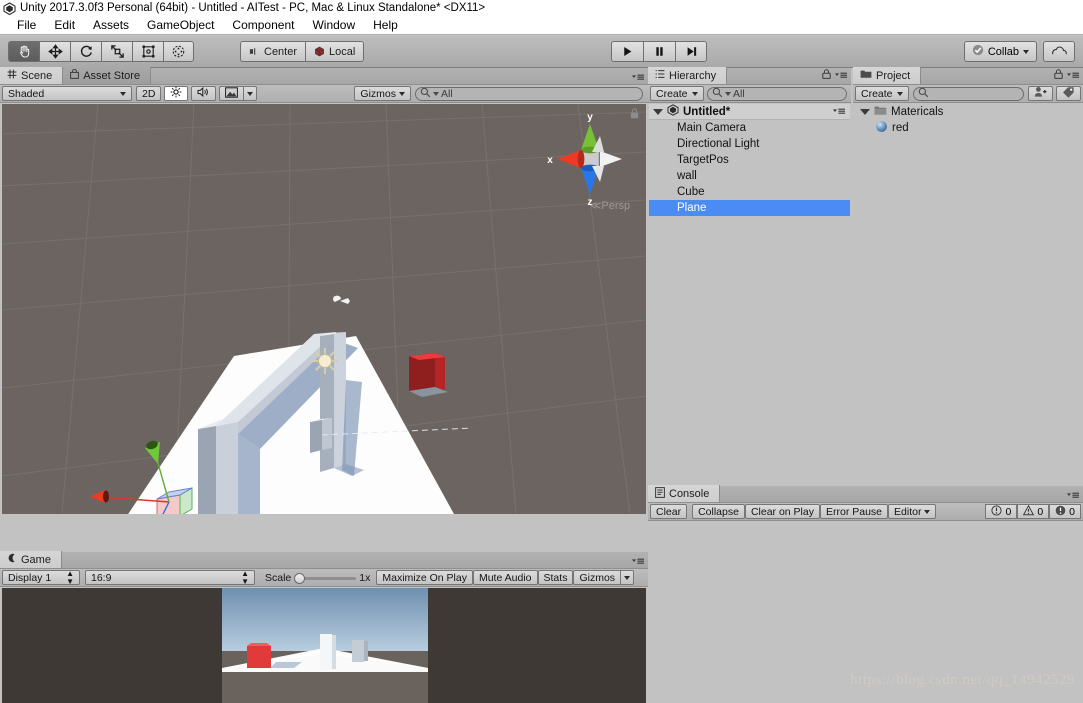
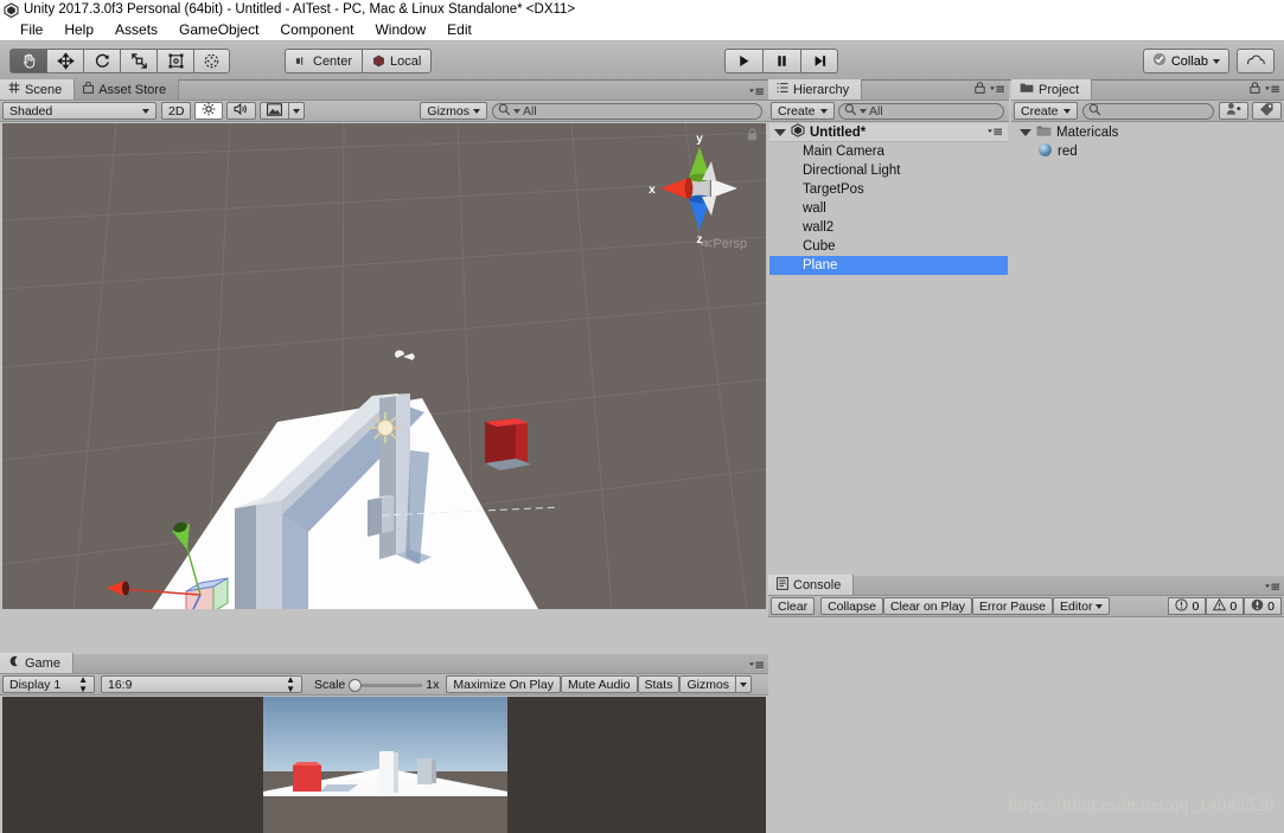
  Unity 2017.3.0f3 Personal (64bit) - Untitled - AITest - PC, Mac & Linux Standalone* <DX11>
  File
- Edit
+ Help
  Assets
  GameObject
  Component
  Window
- Help
+ Edit
  Center
  Local
  Collab
  Scene
  Asset Store
  Shaded
  2D
  Gizmos
  All
  y
  z
  x
  ≪Persp
  Hierarchy
  Create
  All
  Untitled*
  Main Camera
  Directional Light
  TargetPos
  wall
+ wall2
  Cube
  Plane
  Project
  Create
  Matericals
  red
  Console
  Clear
  Collapse
  Clear on Play
  Error Pause
  Editor
  0
  0
  0
  Game
  Display 1
  ▲
  ▼
  16:9
  ▲
  ▼
  Scale
  1x
  Maximize On Play
  Mute Audio
  Stats
  Gizmos
